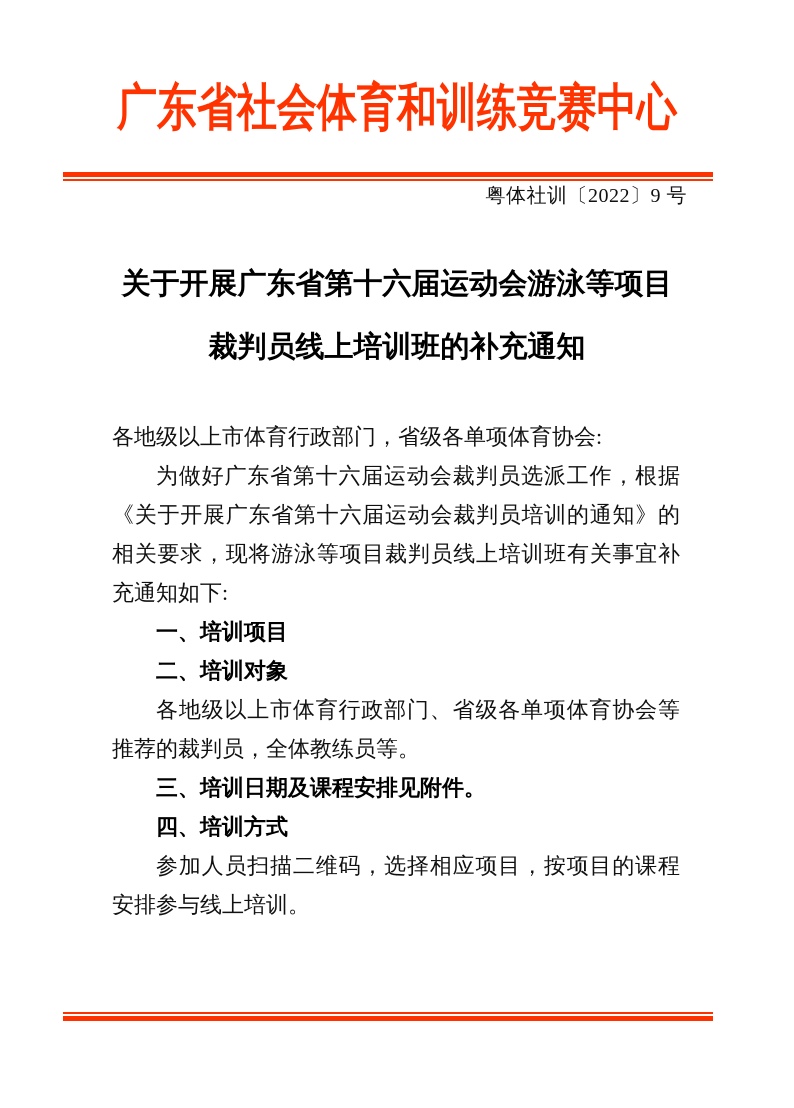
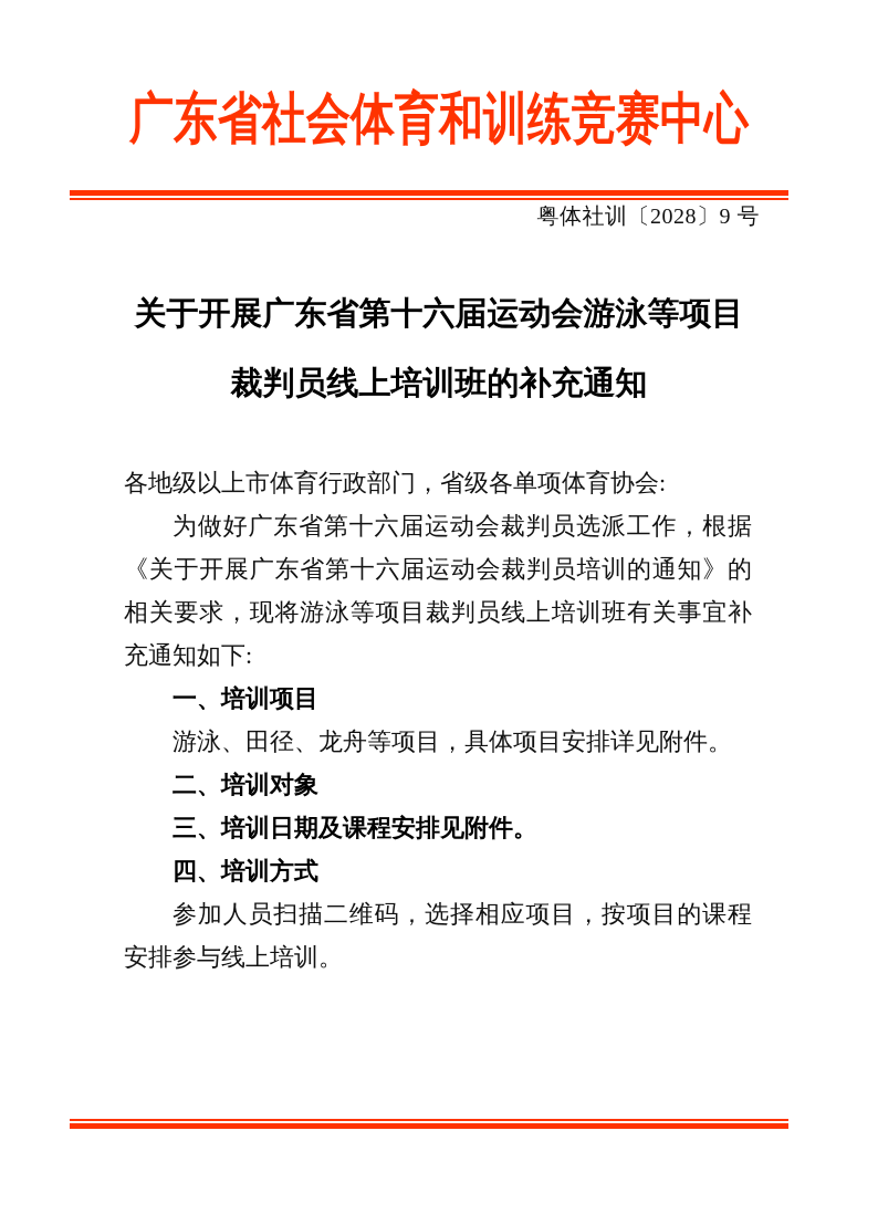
  广东省社会体育和训练竞赛中心
- 粤体社训〔2022〕9 号
+ 粤体社训〔2028〕9 号
  关于开展广东省第十六届运动会游泳等项目
  裁判员线上培训班的补充通知
  各地级以上市体育行政部门，省级各单项体育协会:
  为做好广东省第十六届运动会裁判员选派工作，根据《关于开展广东省第十六届运动会裁判员培训的通知》的相关要求，现将游泳等项目裁判员线上培训班有关事宜补充通知如下:
  一、培训项目
+ 游泳、田径、龙舟等项目，具体项目安排详见附件。
  二、培训对象
- 各地级以上市体育行政部门、省级各单项体育协会等推荐的裁判员，全体教练员等。
  三、培训日期及课程安排见附件。
  四、培训方式
  参加人员扫描二维码，选择相应项目，按项目的课程安排参与线上培训。
